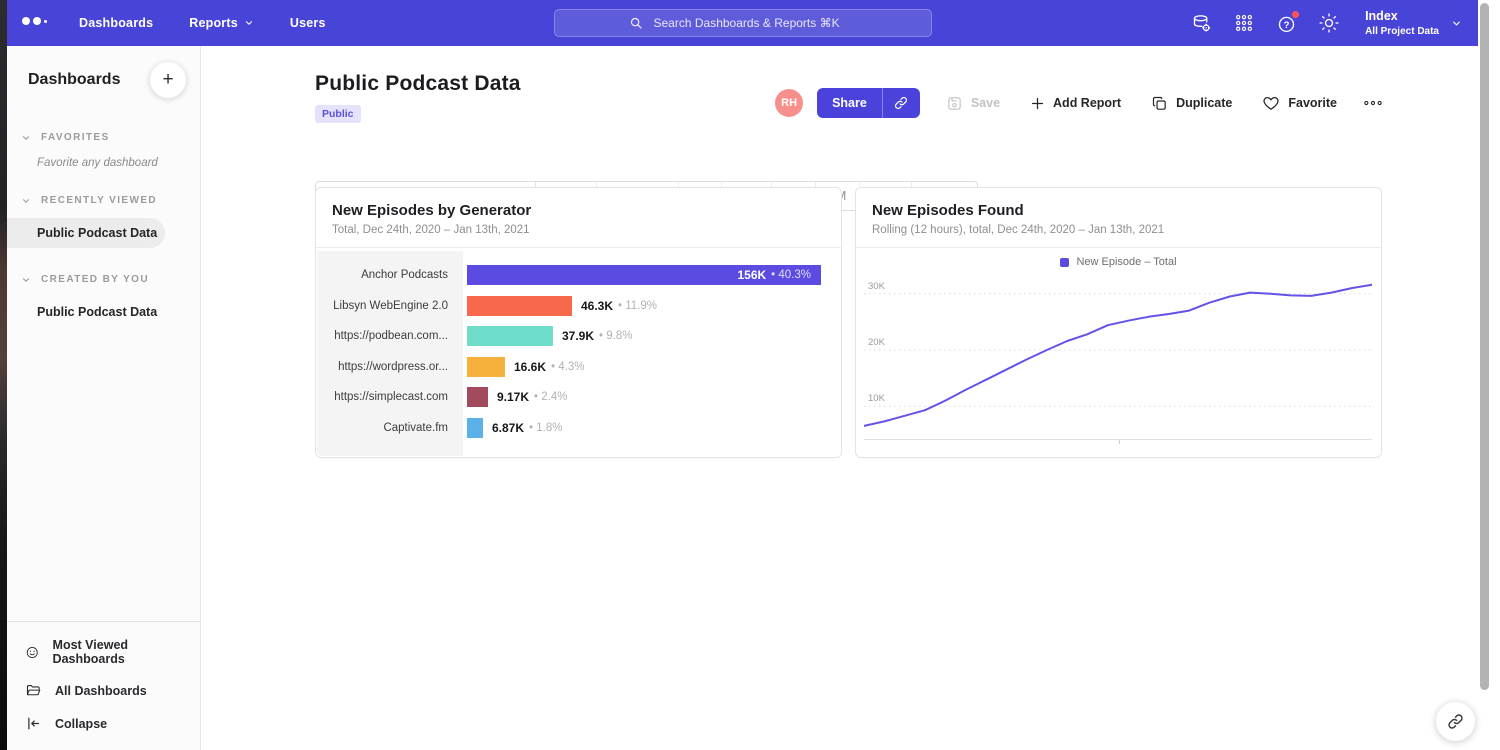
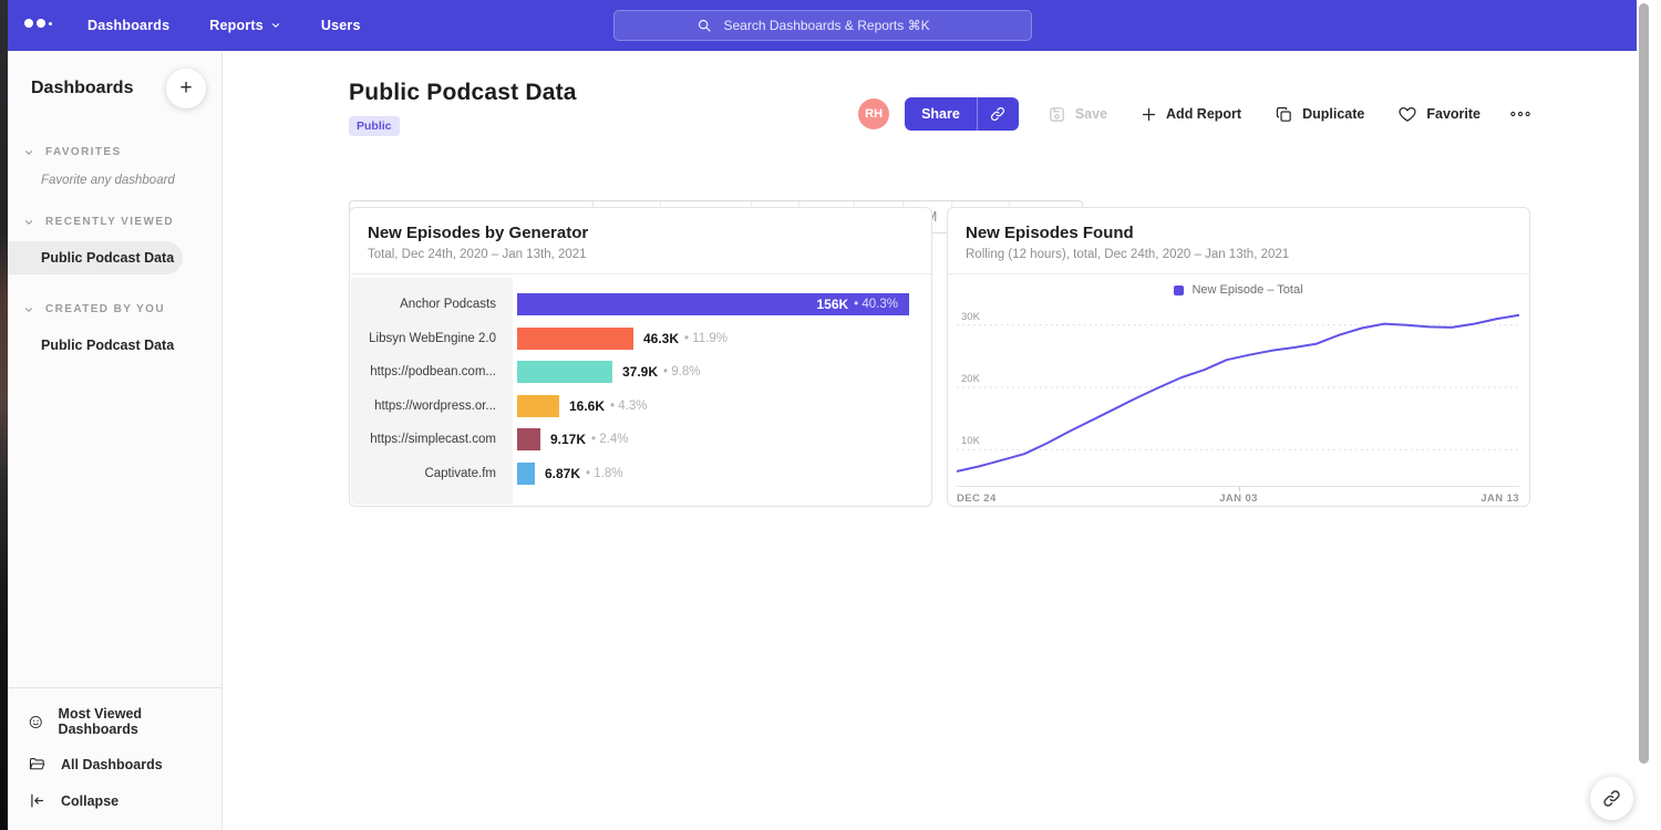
  Dashboards
  Reports
  Users
  Search Dashboards & Reports ⌘K
- ?
- Index
- All Project Data
  Dashboards
  +
  FAVORITES
  Favorite any dashboard
  RECENTLY VIEWED
  Public Podcast Data
  CREATED BY YOU
  Public Podcast Data
  Most Viewed Dashboards
  All Dashboards
  Collapse
  Public Podcast Data
  Public
  RH
  Share
  Save
  Add Report
  Duplicate
  Favorite
  New Episodes by Generator
  Total, Dec 24th, 2020 – Jan 13th, 2021
  Anchor Podcasts
  156K
  • 40.3%
  Libsyn WebEngine 2.0
  46.3K
  • 11.9%
  https://podbean.com...
  37.9K
  • 9.8%
  https://wordpress.or...
  16.6K
  • 4.3%
  https://simplecast.com
  9.17K
  • 2.4%
  Captivate.fm
  6.87K
  • 1.8%
  New Episodes Found
  Rolling (12 hours), total, Dec 24th, 2020 – Jan 13th, 2021
  New Episode – Total
  10K
  20K
  30K
+ DEC 24
+ JAN 03
+ JAN 13
